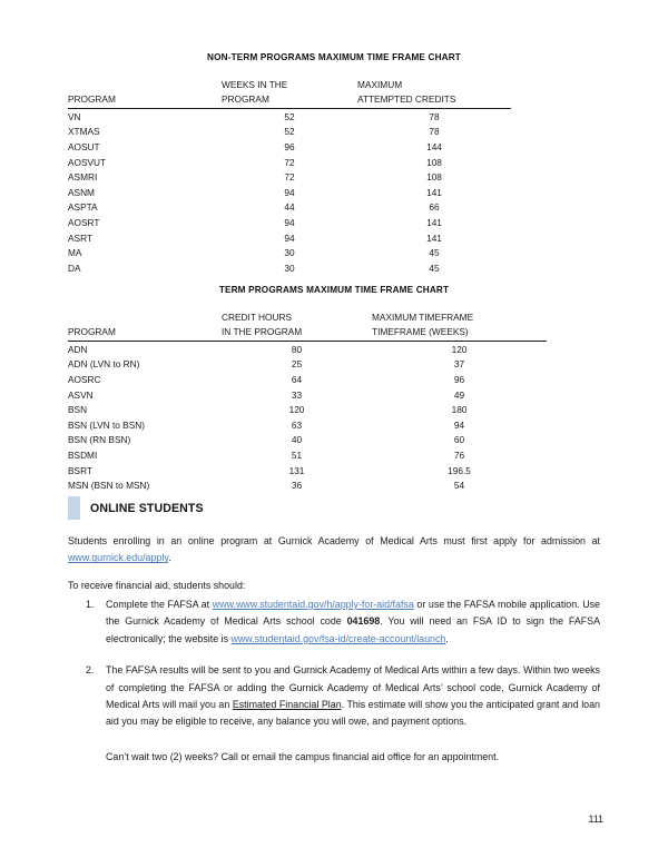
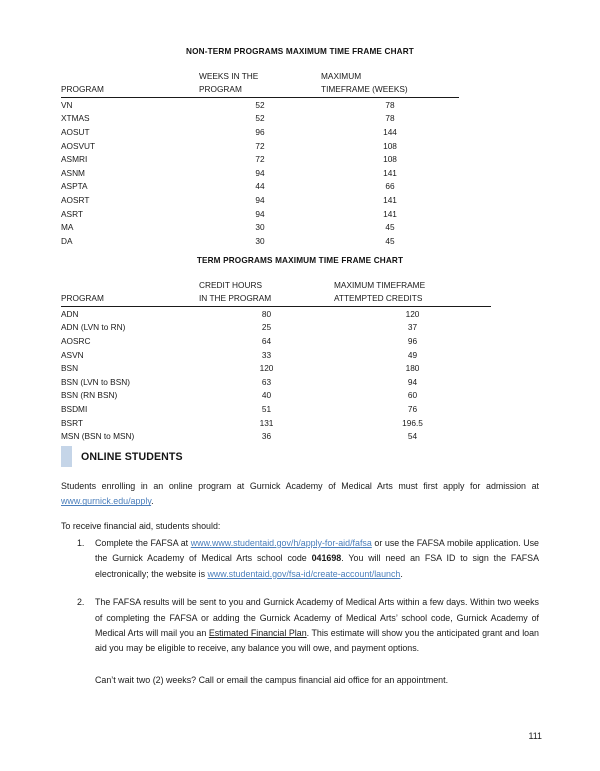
  NON-TERM PROGRAMS MAXIMUM TIME FRAME CHART
  	WEEKS IN THE	MAXIMUM
- PROGRAM	PROGRAM	ATTEMPTED CREDITS
+ PROGRAM	PROGRAM	TIMEFRAME (WEEKS)
  VN	52	78
  XTMAS	52	78
  AOSUT	96	144
  AOSVUT	72	108
  ASMRI	72	108
  ASNM	94	141
  ASPTA	44	66
  AOSRT	94	141
  ASRT	94	141
  MA	30	45
  DA	30	45
  TERM PROGRAMS MAXIMUM TIME FRAME CHART
  	CREDIT HOURS	MAXIMUM TIMEFRAME
- PROGRAM	IN THE PROGRAM	TIMEFRAME (WEEKS)
+ PROGRAM	IN THE PROGRAM	ATTEMPTED CREDITS
  ADN	80	120
  ADN (LVN to RN)	25	37
  AOSRC	64	96
  ASVN	33	49
  BSN	120	180
  BSN (LVN to BSN)	63	94
  BSN (RN BSN)	40	60
  BSDMI	51	76
  BSRT	131	196.5
  MSN (BSN to MSN)	36	54
  ONLINE STUDENTS
  Students enrolling in an online program at Gurnick Academy of Medical Arts must first apply for admission at www.gurnick.edu/apply.
  To receive financial aid, students should:
  1.
  Complete the FAFSA at www.www.studentaid.gov/h/apply-for-aid/fafsa or use the FAFSA mobile application. Use the Gurnick Academy of Medical Arts school code 041698. You will need an FSA ID to sign the FAFSA electronically; the website is www.studentaid.gov/fsa-id/create-account/launch.
  2.
  The FAFSA results will be sent to you and Gurnick Academy of Medical Arts within a few days. Within two weeks of completing the FAFSA or adding the Gurnick Academy of Medical Arts’ school code, Gurnick Academy of Medical Arts will mail you an Estimated Financial Plan. This estimate will show you the anticipated grant and loan aid you may be eligible to receive, any balance you will owe, and payment options.
  Can’t wait two (2) weeks? Call or email the campus financial aid office for an appointment.
  111
